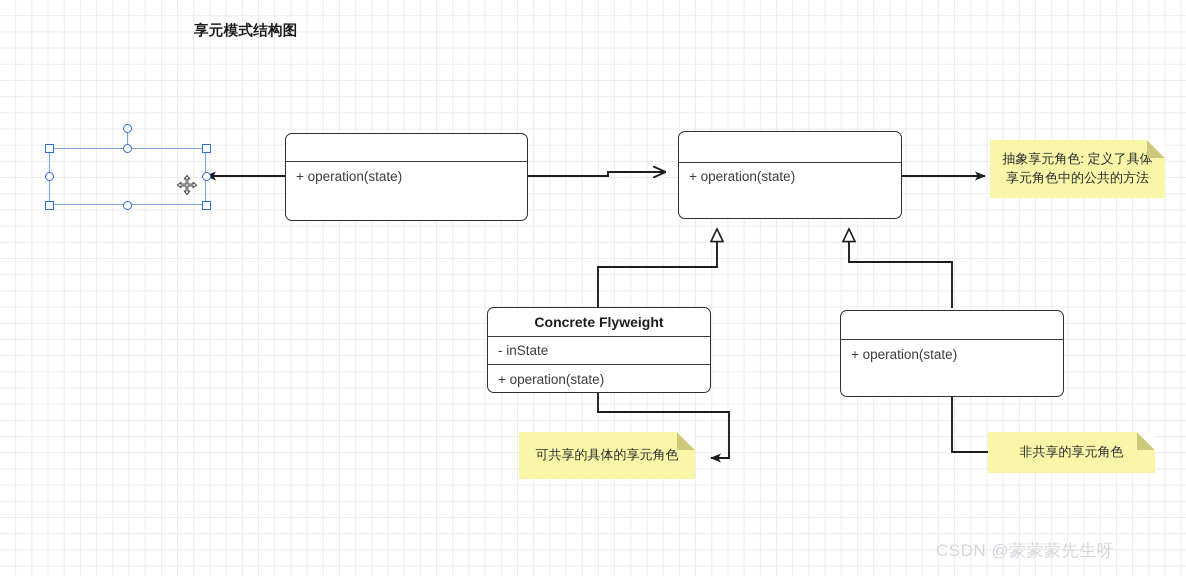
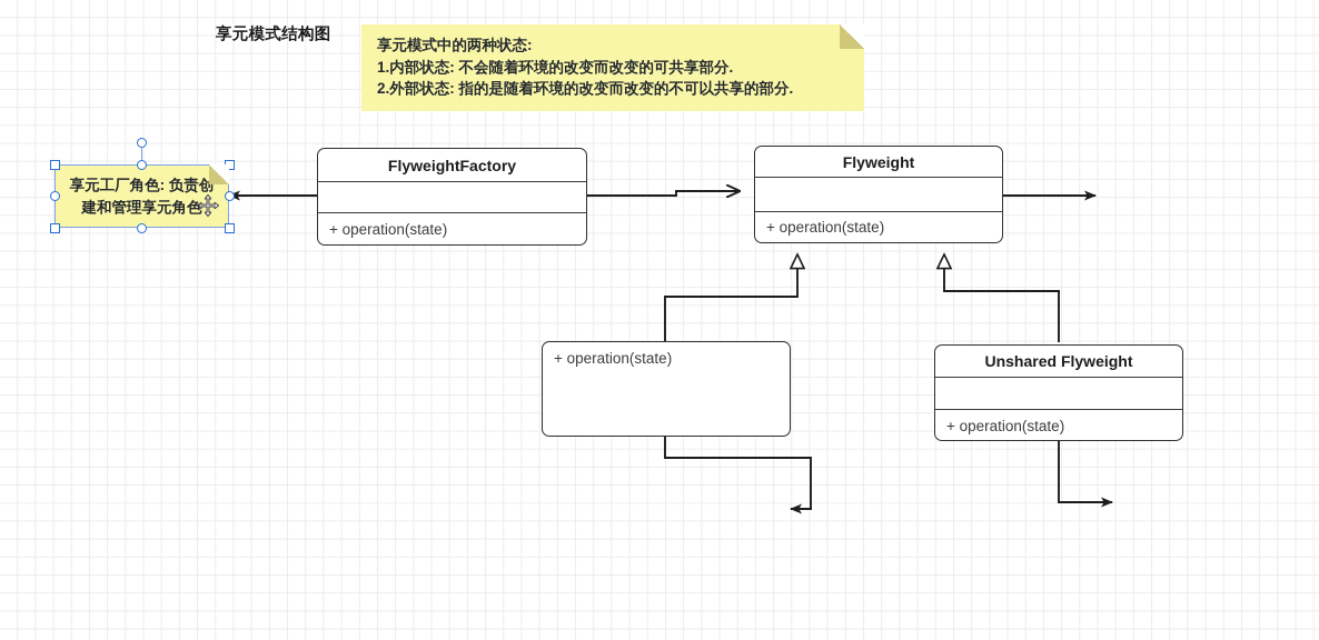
  享元模式结构图
+ 享元模式中的两种状态:
+ 1.内部状态: 不会随着环境的改变而改变的可共享部分.
+ 2.外部状态: 指的是随着环境的改变而改变的不可以共享的部分.
+ 享元工厂角色: 负责创
+ 建和管理享元角色
+ FlyweightFactory
  + operation(state)
+ Flyweight
  + operation(state)
- 抽象享元角色: 定义了具体
- 享元角色中的公共的方法
- Concrete Flyweight
- - inState
  + operation(state)
+ Unshared Flyweight
  + operation(state)
- 可共享的具体的享元角色
- 非共享的享元角色
- CSDN @蒙蒙蒙先生呀
